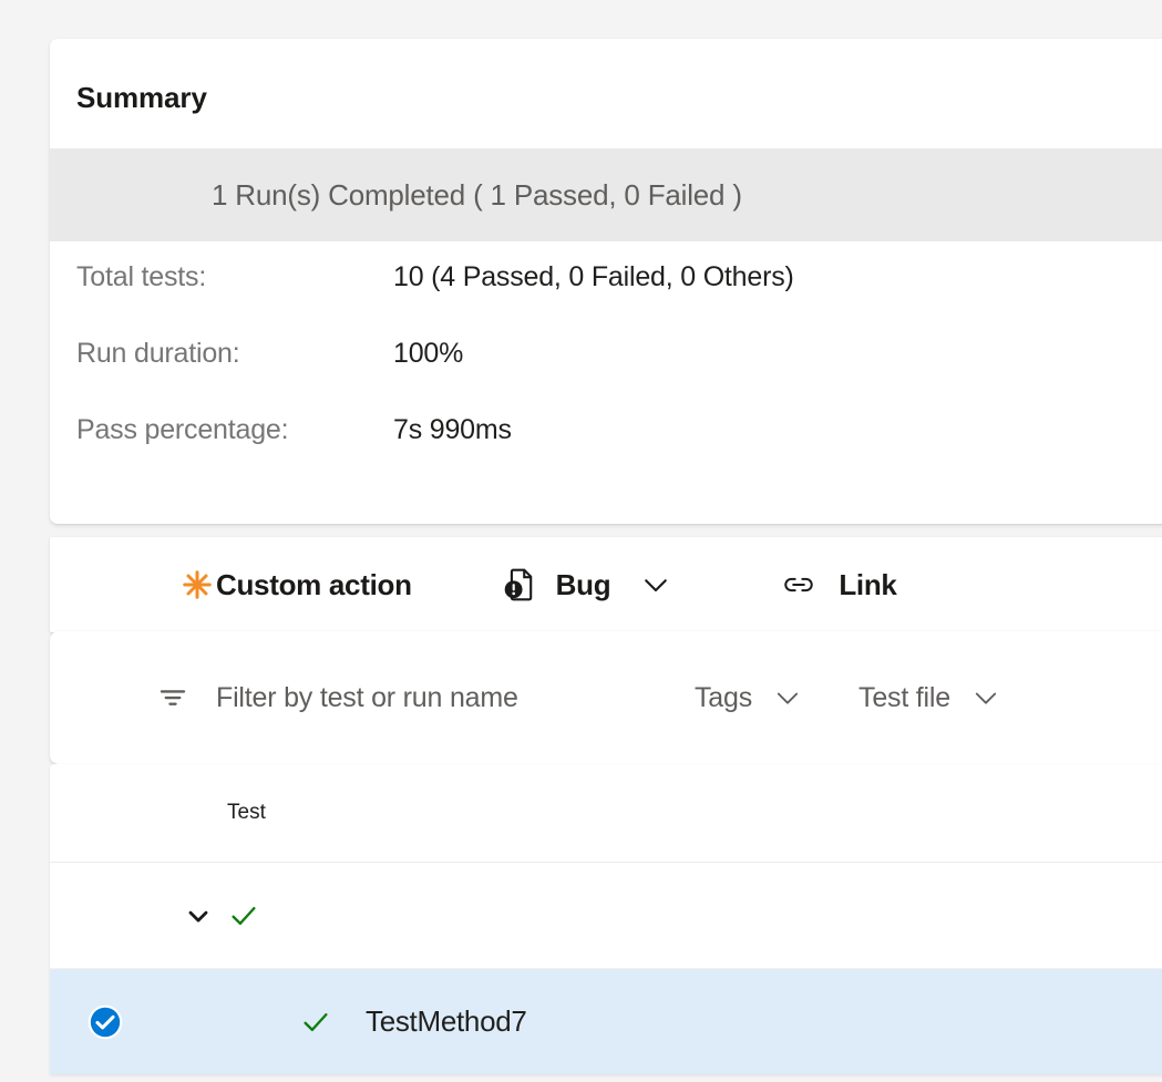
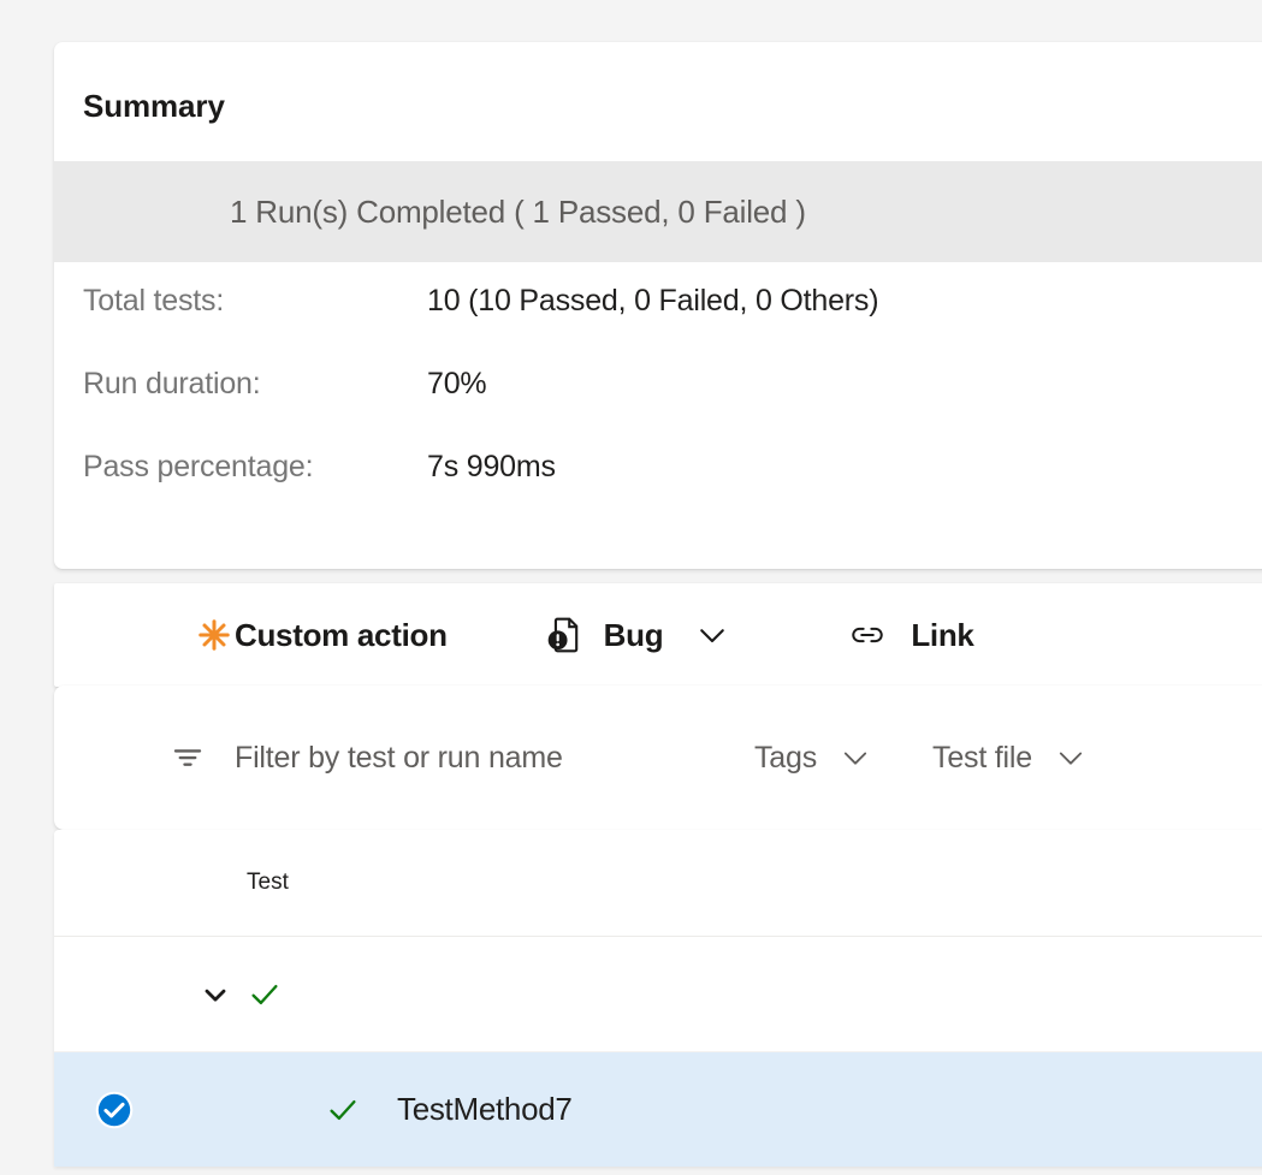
  Summary
  1 Run(s) Completed ( 1 Passed, 0 Failed )
  Total tests:
- 10 (4 Passed, 0 Failed, 0 Others)
+ 10 (10 Passed, 0 Failed, 0 Others)
  Run duration:
- 100%
+ 70%
  Pass percentage:
  7s 990ms
  Custom action
  Bug
  Link
  Filter by test or run name
  Tags
  Test file
  Test
  TestMethod7
